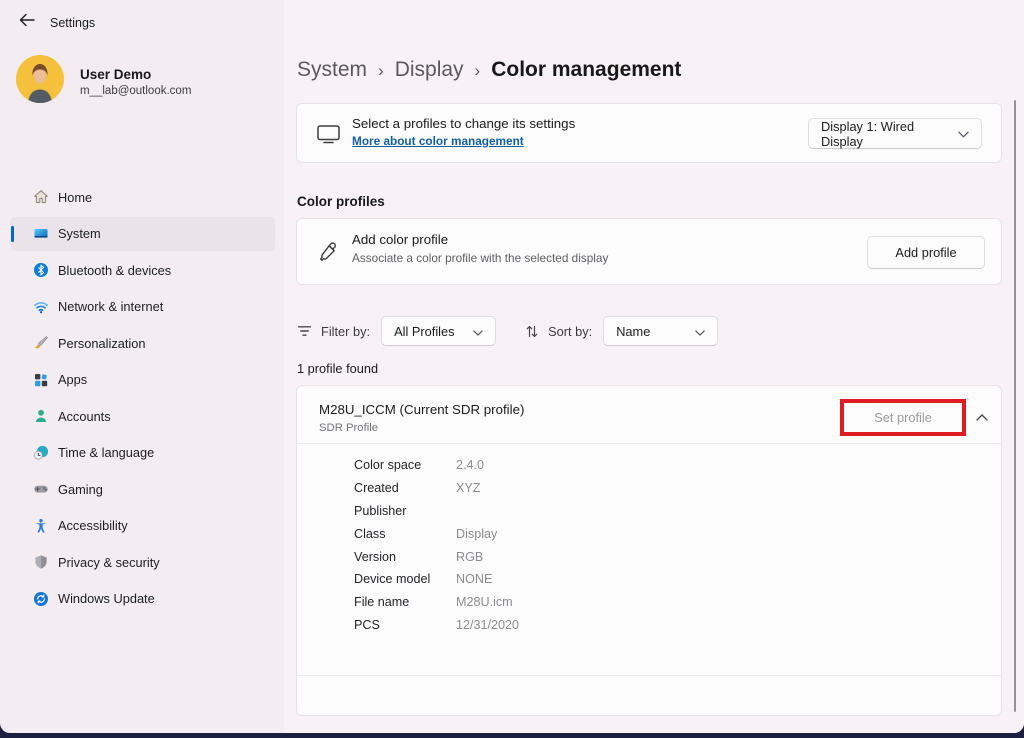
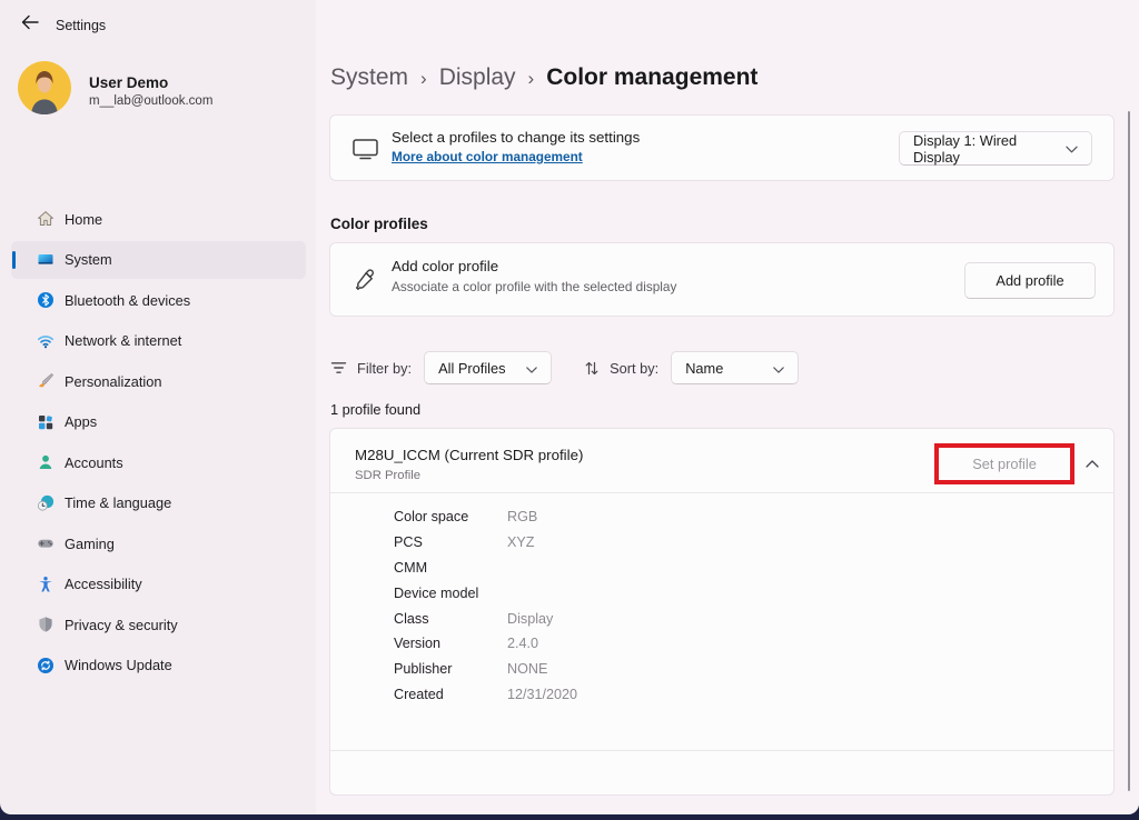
  Settings
  User Demo
  m__lab@outlook.com
  Home
  System
  Bluetooth & devices
  Network & internet
  Personalization
  Apps
  Accounts
  Time & language
  Gaming
  Accessibility
  Privacy & security
  Windows Update
  System
  ›
  Display
  ›
  Color management
  Select a profiles to change its settings
  More about color management
  Display 1: Wired Display
  Color profiles
  Add color profile
  Associate a color profile with the selected display
  Add profile
  Filter by:
  All Profiles
  Sort by:
  Name
  1 profile found
  M28U_ICCM (Current SDR profile)
  SDR Profile
  Set profile
  Color space
- 2.4.0
+ RGB
- Created
+ PCS
  XYZ
+ CMM
- Publisher
+ Device model
  Class
  Display
  Version
- RGB
+ 2.4.0
- Device model
+ Publisher
  NONE
- File name
- M28U.icm
- PCS
+ Created
  12/31/2020
